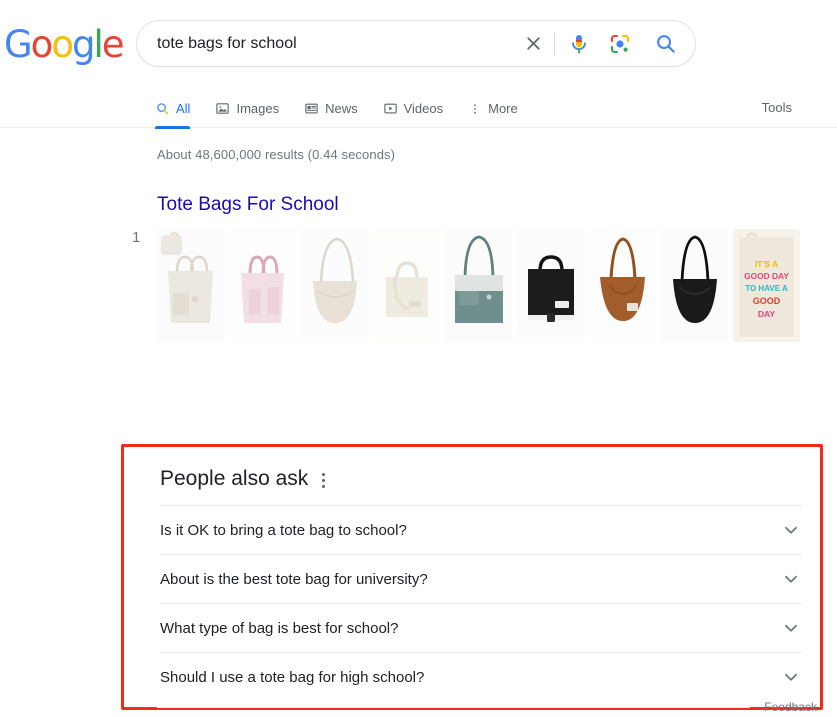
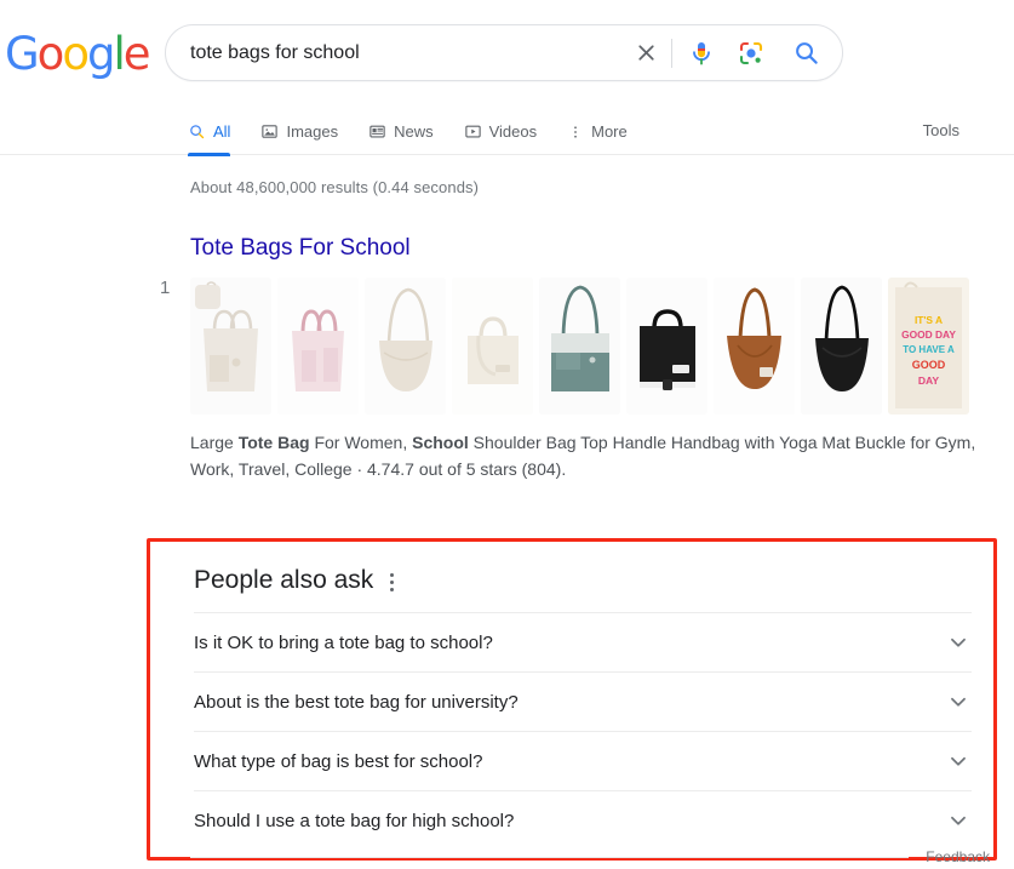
  Google
  tote bags for school
  All
  Images
  News
  Videos
  More
  Tools
  About 48,600,000 results (0.44 seconds)
  1
  Tote Bags For School
  IT'S A
  GOOD DAY
  TO HAVE A
  GOOD
  DAY
+ Large Tote Bag For Women, School Shoulder Bag Top Handle Handbag with Yoga Mat Buckle for Gym, Work, Travel, College · 4.74.7 out of 5 stars (804).
  People also ask
  Is it OK to bring a tote bag to school?
  About is the best tote bag for university?
  What type of bag is best for school?
  Should I use a tote bag for high school?
  Feedback
